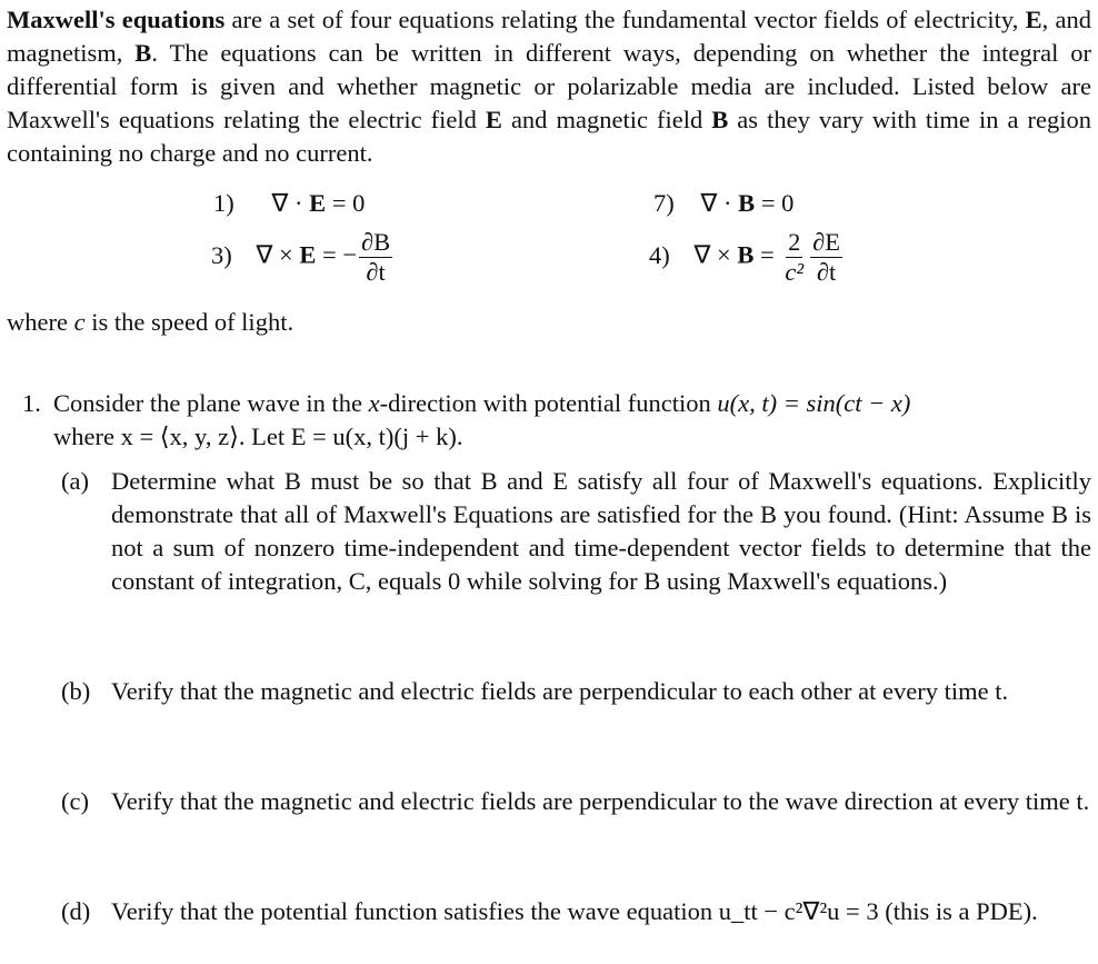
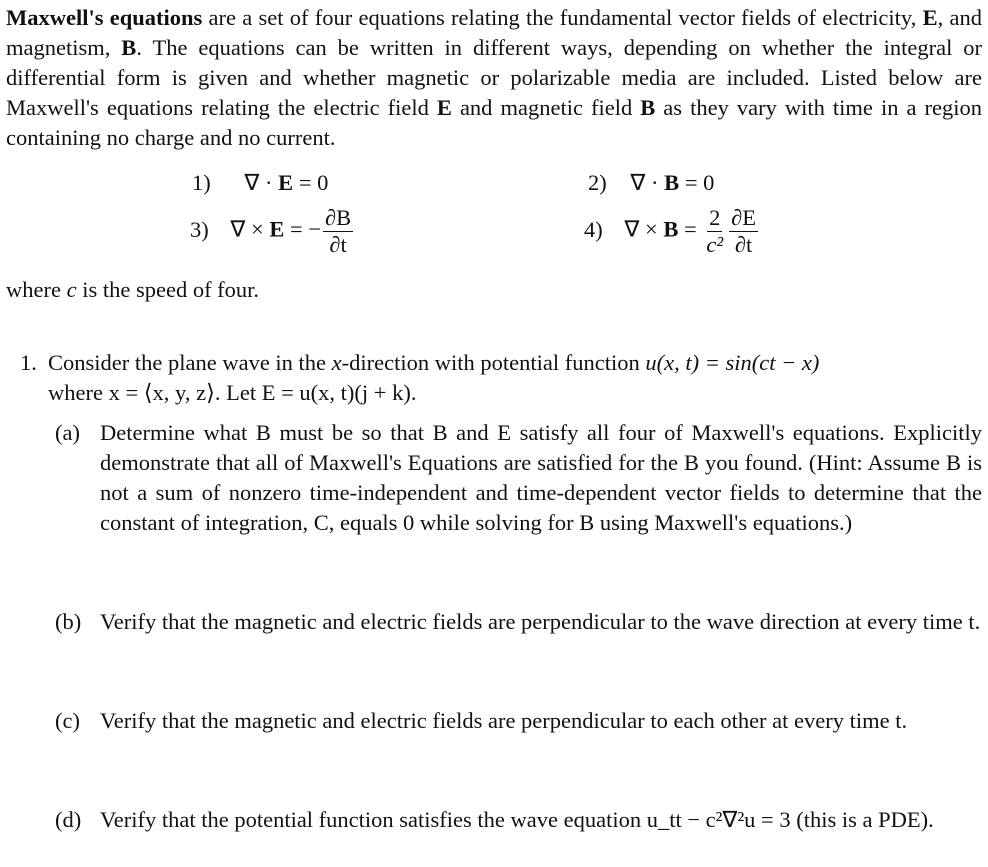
  Maxwell's equations are a set of four equations relating the fundamental vector fields of electricity, E, and magnetism, B. The equations can be written in different ways, depending on whether the integral or differential form is given and whether magnetic or polarizable media are included. Listed below are Maxwell's equations relating the electric field E and magnetic field B as they vary with time in a region containing no charge and no current.
  1) ∇ · E = 0
- 7) ∇ · B = 0
+ 2) ∇ · B = 0
  3) ∇ × E = −
  ∂B
  ∂t
  4) ∇ × B =
  2
  c²
  ∂E
  ∂t
- where c is the speed of light.
+ where c is the speed of four.
  1.
  Consider the plane wave in the x-direction with potential function u(x, t) = sin(ct − x)
  where x = ⟨x, y, z⟩. Let E = u(x, t)(j + k).
  (a)
  Determine what B must be so that B and E satisfy all four of Maxwell's equations. Explicitly demonstrate that all of Maxwell's Equations are satisfied for the B you found. (Hint: Assume B is not a sum of nonzero time-independent and time-dependent vector fields to determine that the constant of integration, C, equals 0 while solving for B using Maxwell's equations.)
  (b)
- Verify that the magnetic and electric fields are perpendicular to each other at every time t.
+ Verify that the magnetic and electric fields are perpendicular to the wave direction at every time t.
  (c)
- Verify that the magnetic and electric fields are perpendicular to the wave direction at every time t.
+ Verify that the magnetic and electric fields are perpendicular to each other at every time t.
  (d)
  Verify that the potential function satisfies the wave equation u_tt − c²∇²u = 3 (this is a PDE).
